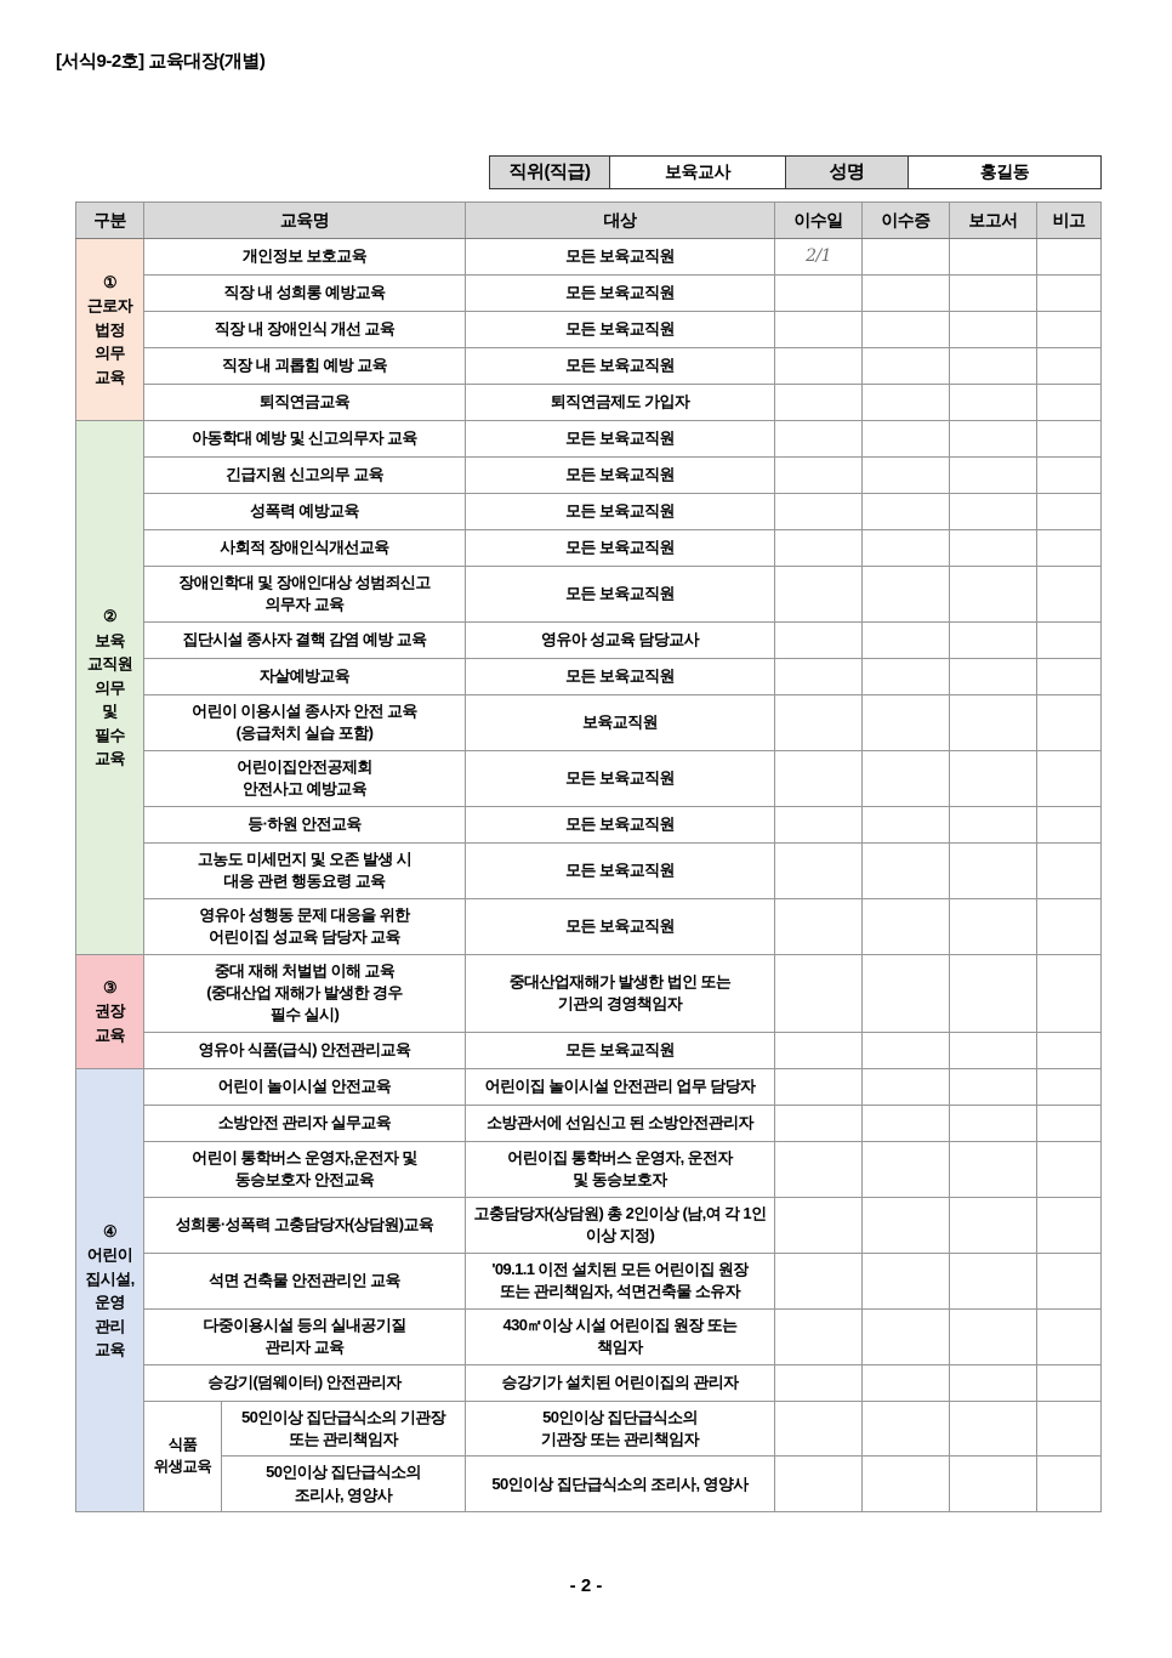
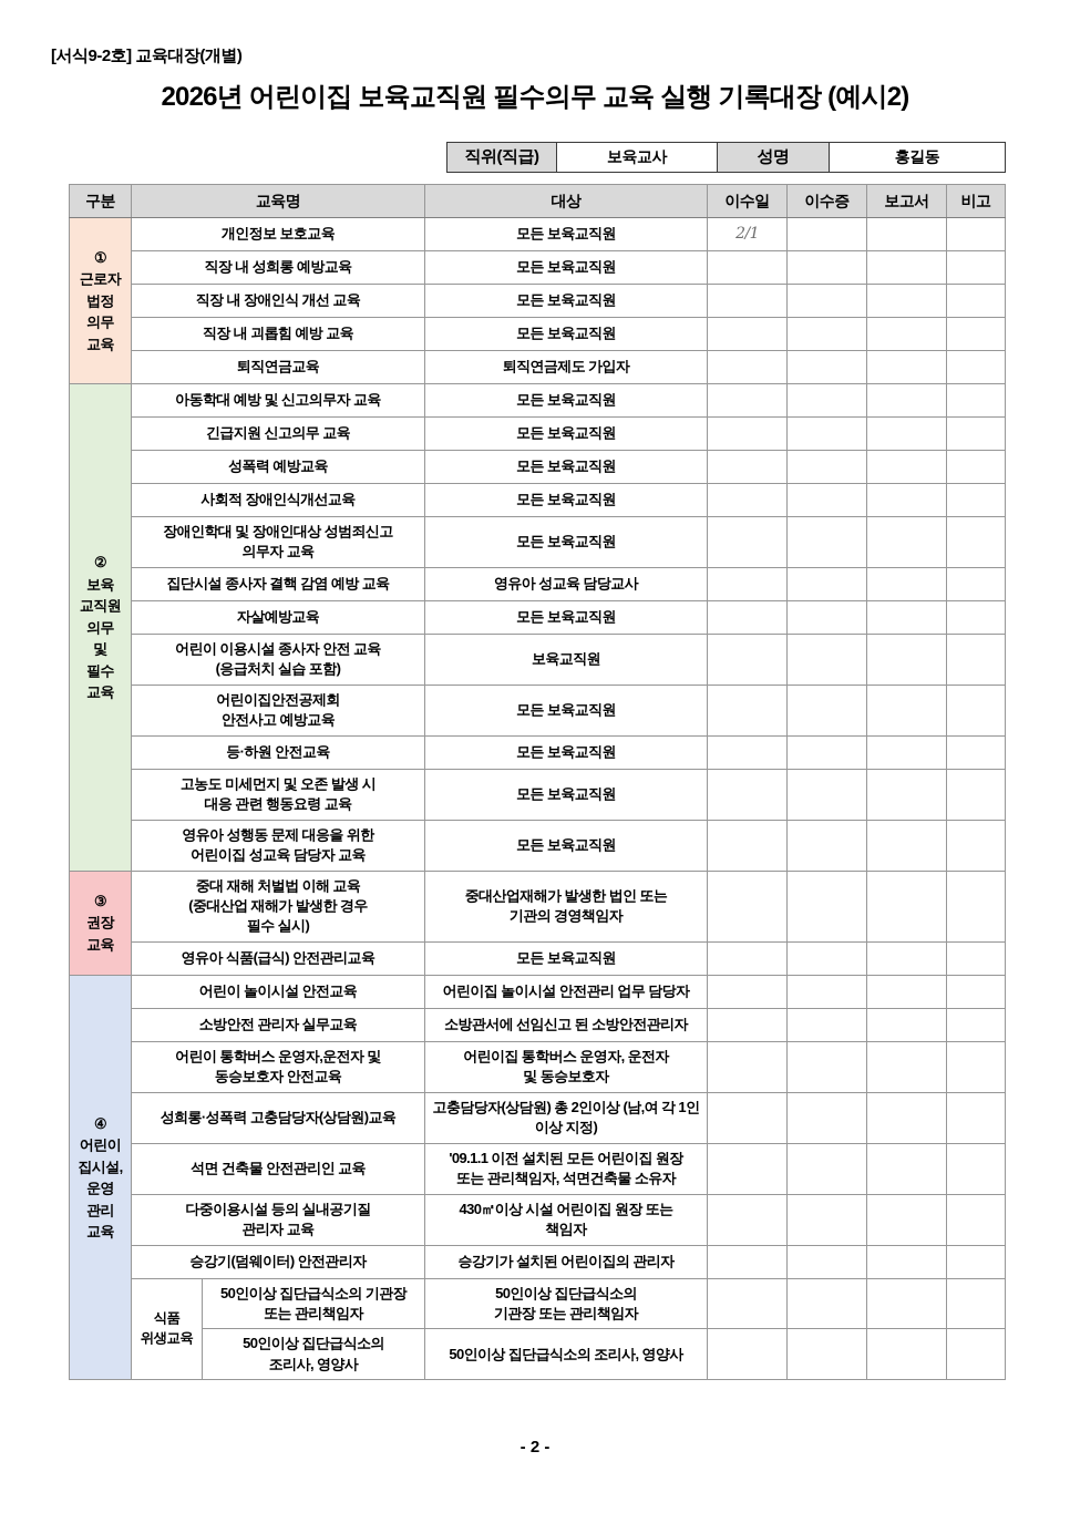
  [서식9-2호] 교육대장(개별)
+ 2026년 어린이집 보육교직원 필수의무 교육 실행 기록대장 (예시2)
  직위(직급)	보육교사	성명	홍길동
  구분	교육명	대상	이수일	이수증	보고서	비고
  ①근로자법정의무교육	개인정보 보호교육	모든 보육교직원	2/1
  직장 내 성희롱 예방교육	모든 보육교직원
  직장 내 장애인식 개선 교육	모든 보육교직원
  직장 내 괴롭힘 예방 교육	모든 보육교직원
  퇴직연금교육	퇴직연금제도 가입자
  ②보육교직원의무및필수교육	아동학대 예방 및 신고의무자 교육	모든 보육교직원
  긴급지원 신고의무 교육	모든 보육교직원
  성폭력 예방교육	모든 보육교직원
  사회적 장애인식개선교육	모든 보육교직원
  장애인학대 및 장애인대상 성범죄신고의무자 교육	모든 보육교직원
  집단시설 종사자 결핵 감염 예방 교육	영유아 성교육 담당교사
  자살예방교육	모든 보육교직원
  어린이 이용시설 종사자 안전 교육(응급처치 실습 포함)	보육교직원
  어린이집안전공제회안전사고 예방교육	모든 보육교직원
  등·하원 안전교육	모든 보육교직원
  고농도 미세먼지 및 오존 발생 시대응 관련 행동요령 교육	모든 보육교직원
  영유아 성행동 문제 대응을 위한어린이집 성교육 담당자 교육	모든 보육교직원
  ③권장교육	중대 재해 처벌법 이해 교육(중대산업 재해가 발생한 경우필수 실시)	중대산업재해가 발생한 법인 또는기관의 경영책임자
  영유아 식품(급식) 안전관리교육	모든 보육교직원
  ④어린이집시설,운영관리교육	어린이 놀이시설 안전교육	어린이집 놀이시설 안전관리 업무 담당자
  소방안전 관리자 실무교육	소방관서에 선임신고 된 소방안전관리자
  어린이 통학버스 운영자,운전자 및동승보호자 안전교육	어린이집 통학버스 운영자, 운전자및 동승보호자
  성희롱·성폭력 고충담당자(상담원)교육	고충담당자(상담원) 총 2인이상 (남,여 각 1인이상 지정)
  석면 건축물 안전관리인 교육	'09.1.1 이전 설치된 모든 어린이집 원장또는 관리책임자, 석면건축물 소유자
  다중이용시설 등의 실내공기질관리자 교육	430㎡이상 시설 어린이집 원장 또는책임자
  승강기(덤웨이터) 안전관리자	승강기가 설치된 어린이집의 관리자
  식품위생교육	50인이상 집단급식소의 기관장또는 관리책임자	50인이상 집단급식소의기관장 또는 관리책임자
  50인이상 집단급식소의조리사, 영양사	50인이상 집단급식소의 조리사, 영양사
  - 2 -
